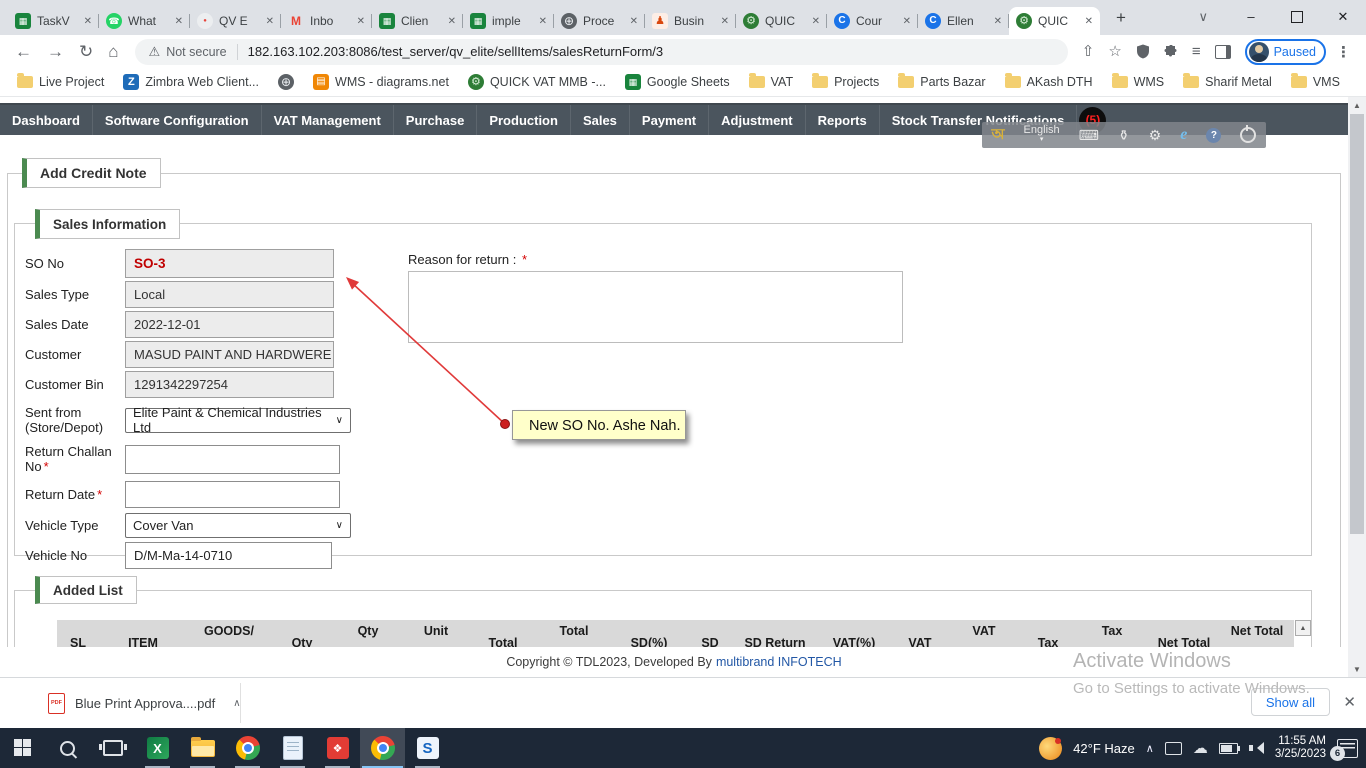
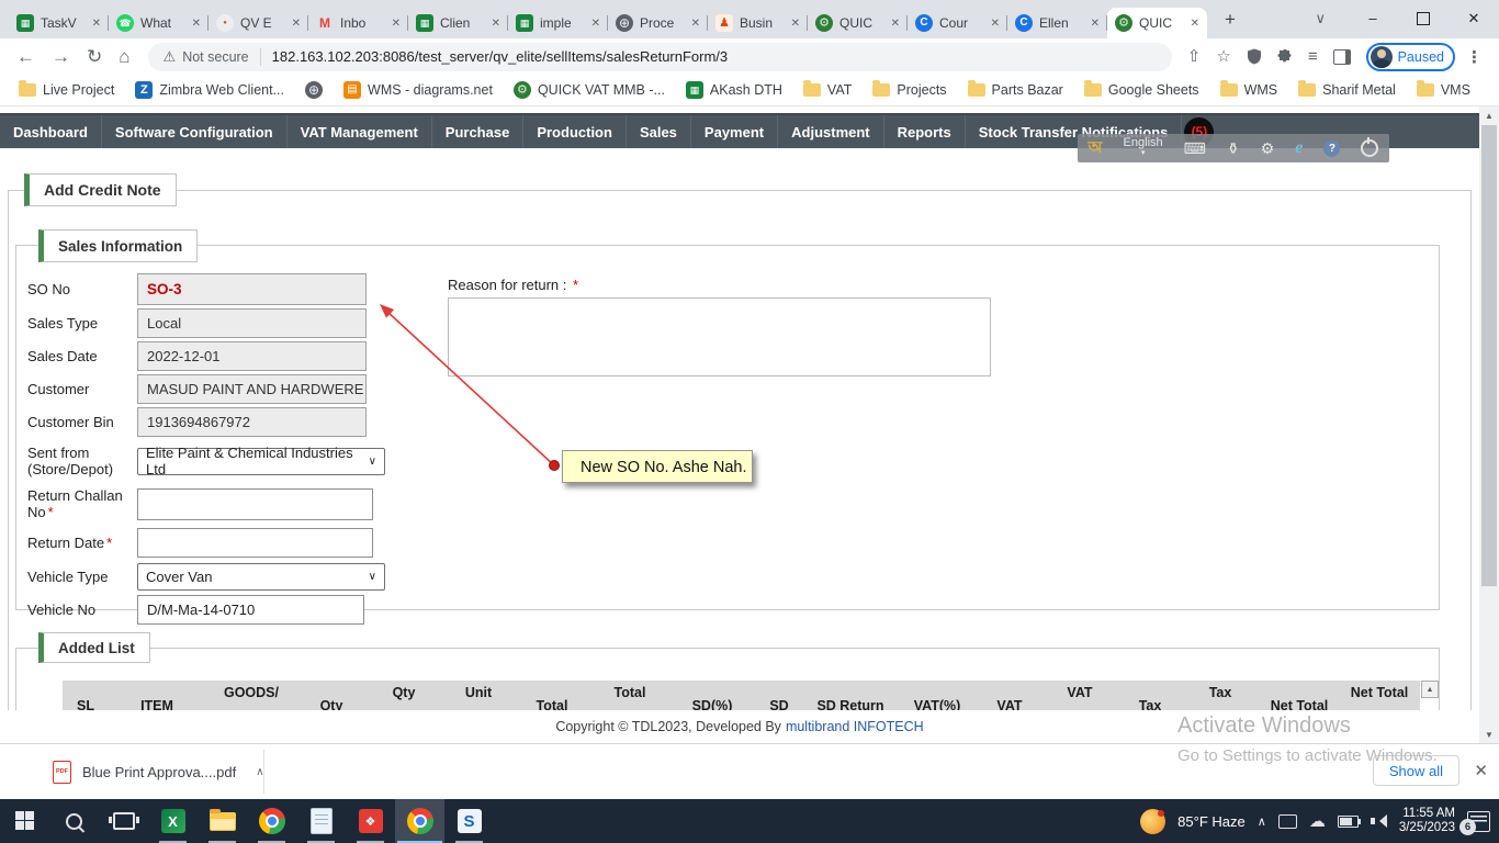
  ▦
  TaskV
  ✕
  ☎
  What
  ✕
  QV E
  ✕
  M
  Inbo
  ✕
  ▦
  Clien
  ✕
  ▦
  imple
  ✕
  ⊕
  Proce
  ✕
  ♟
  Busin
  ✕
  ⚙
  QUIC
  ✕
  C
  Cour
  ✕
  C
  Ellen
  ✕
  ⚙
  QUIC
  ✕
  +
  ∨
  –
  ✕
  ←
  →
  ↻
  ⌂
  ⚠
  Not secure
  182.163.102.203:8086/test_server/qv_elite/sellItems/salesReturnForm/3
  ⇧
  ☆
  ≡
  Paused
  ⋮
  Live Project
  Z
  Zimbra Web Client...
  ⊕
  ▤
  WMS - diagrams.net
  ⚙
  QUICK VAT MMB -...
  ▦
- Google Sheets
+ AKash DTH
  VAT
  Projects
  Parts Bazar
- AKash DTH
+ Google Sheets
  WMS
  Sharif Metal
  VMS
  Dashboard
  Software Configuration
  VAT Management
  Purchase
  Production
  Sales
  Payment
  Adjustment
  Reports
  Stock Transfer Notifications
  (5)
  অ
  English
  ⌨
  ⚱
  ⚙
  e
  ?
  Add Credit Note
  Sales Information
  SO No
  SO-3
  Sales Type
  Local
  Sales Date
  2022-12-01
  Customer
  MASUD PAINT AND HARDWERE
  Customer Bin
- 1291342297254
+ 1913694867972
  Sent from (Store/Depot)
  Elite Paint & Chemical Industries Ltd
  ∨
  Return Challan No *
  Return Date *
  Vehicle Type
  Cover Van
  ∨
  Vehicle No
  D/M-Ma-14-0710
  Reason for return : *
  Added List
  SL
  ITEM
  GOODS/
  Qty
  Qty
  Unit
  Total
  Total
  SD(%)
  SD
  SD Return
  VAT(%)
  VAT
  VAT
  Tax
  Tax
  Net Total
  Net Total
  New SO No. Ashe Nah.
  Copyright © TDL2023, Developed By
  multibrand INFOTECH
  ▲
  ▼
  Activate Windows
  Go to Settings to activate Windows.
  Blue Print Approva....pdf
  ∧
  Show all
  ✕
  X
  ❖
  S
- 42°F Haze
+ 85°F Haze
  ∧
  ☁
  11:55 AM
  3/25/2023
  6
